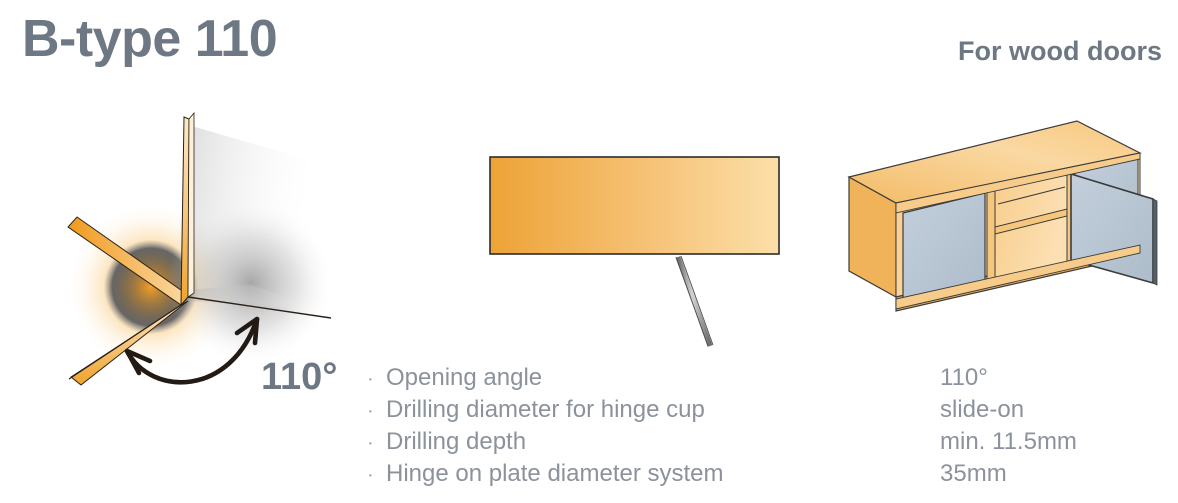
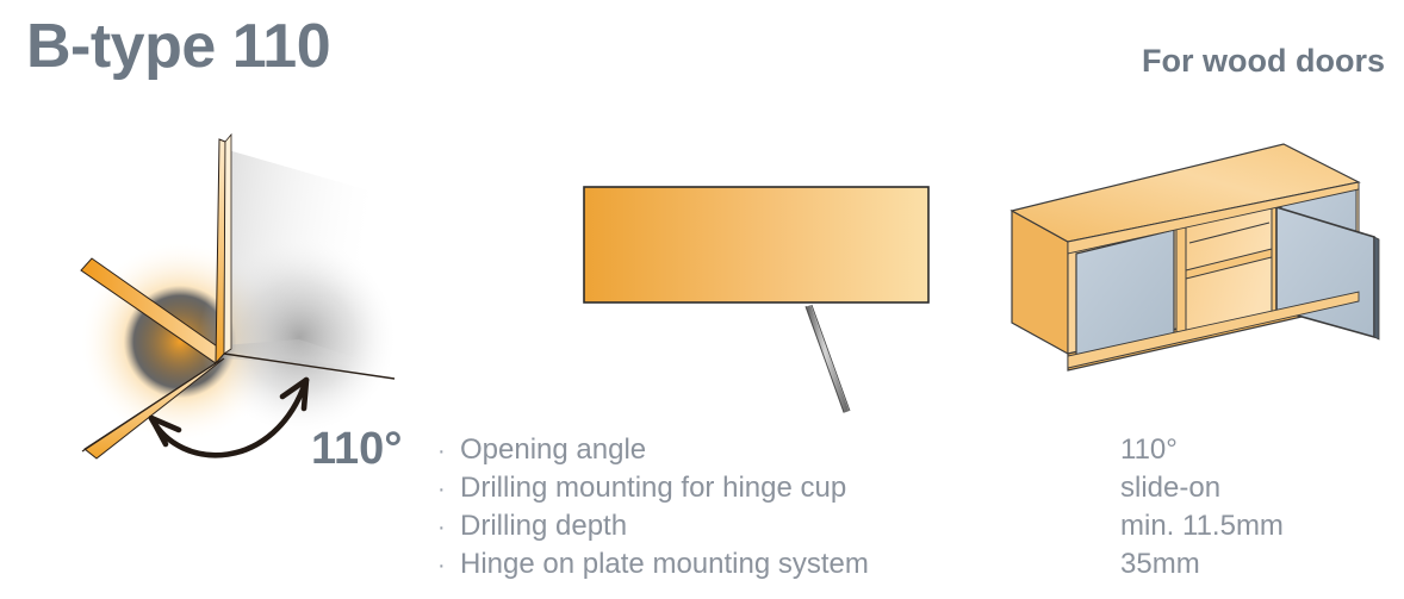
  B-type 110
  For wood doors
  110°
  ·
  Opening angle
  ·
- Drilling diameter for hinge cup
+ Drilling mounting for hinge cup
  ·
  Drilling depth
  ·
- Hinge on plate diameter system
+ Hinge on plate mounting system
  110°
  slide-on
  min. 11.5mm
  35mm
